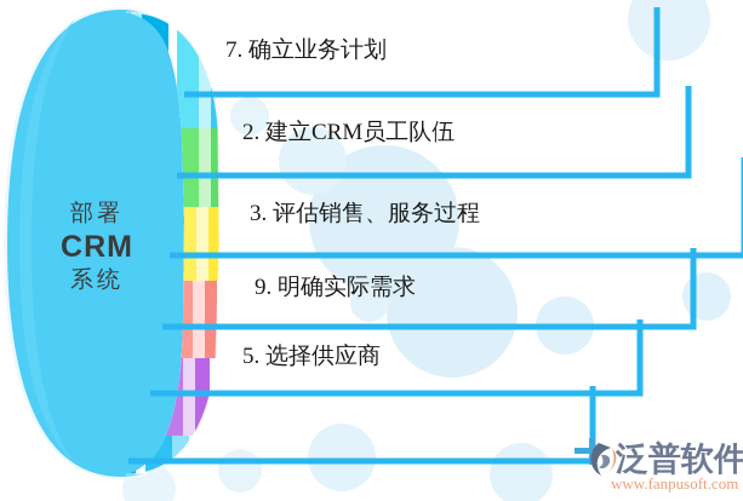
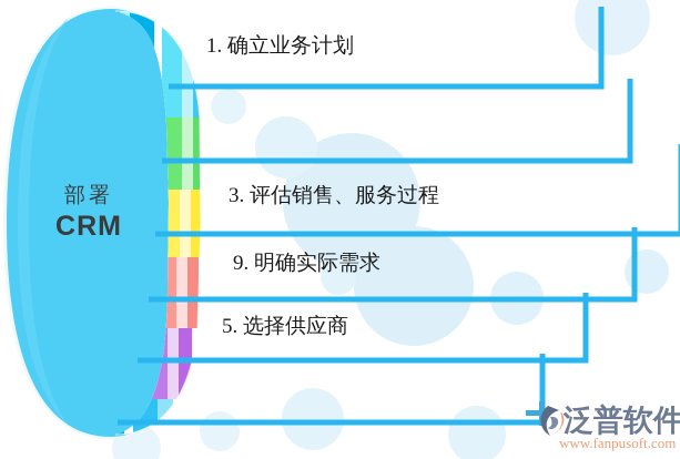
- 7. 确立业务计划
+ 1. 确立业务计划
- 2. 建立CRM员工队伍
  3. 评估销售、服务过程
  9. 明确实际需求
  5. 选择供应商
  部署
  CRM
- 系统
  泛普软件
  www.fanpusoft.com
